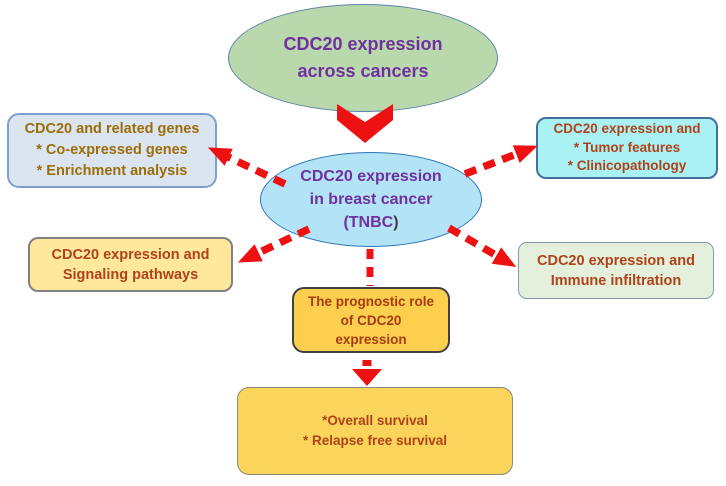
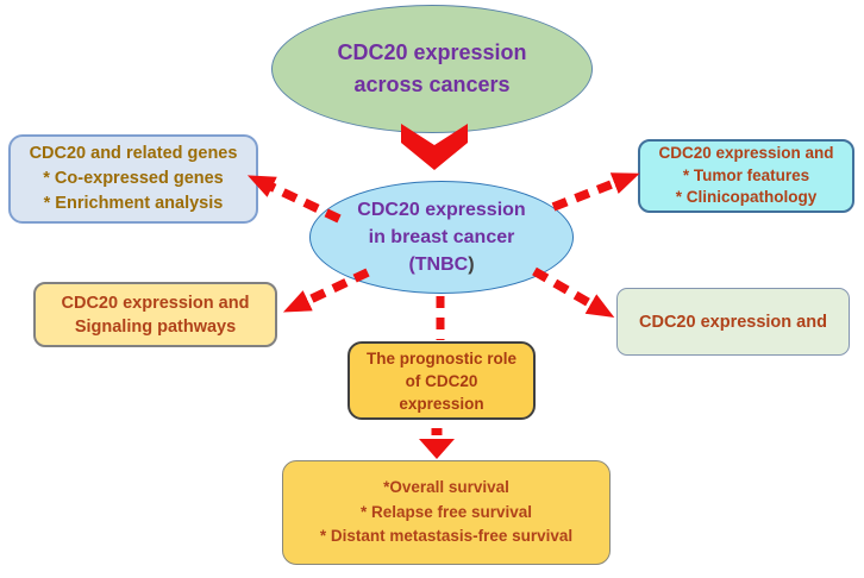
  CDC20 expression
  across cancers
  CDC20 expression
  in breast cancer
  (TNBC)
  CDC20 and related genes
  * Co-expressed genes
  * Enrichment analysis
  CDC20 expression and
  * Tumor features
  * Clinicopathology
  CDC20 expression and
  Signaling pathways
  CDC20 expression and
- Immune infiltration
  The prognostic role
  of CDC20
  expression
  *Overall survival
  * Relapse free survival
+ * Distant metastasis-free survival
